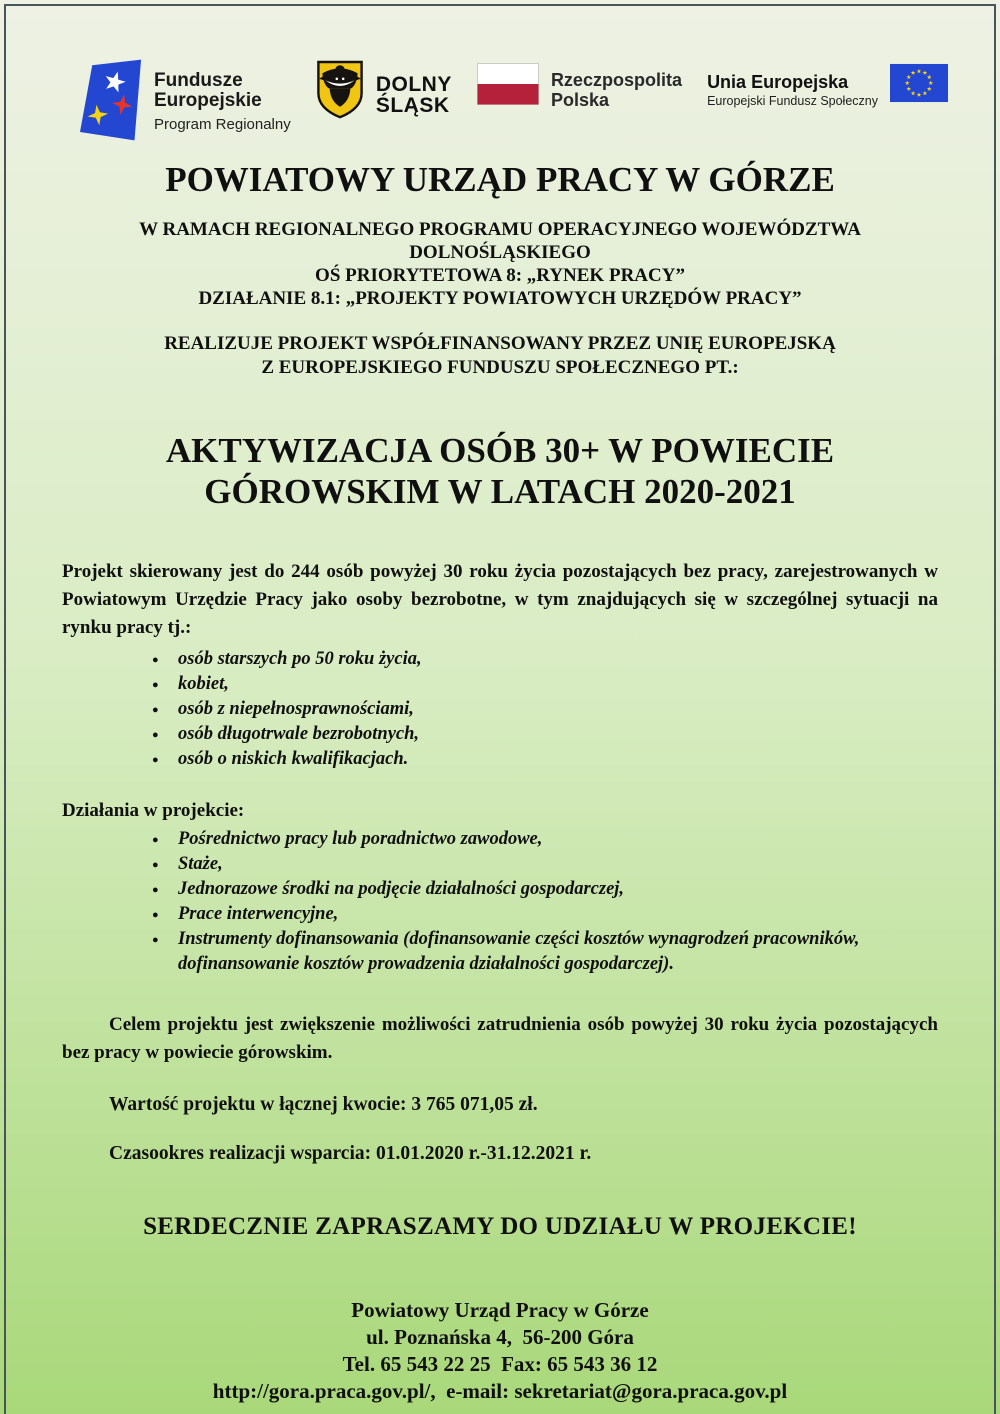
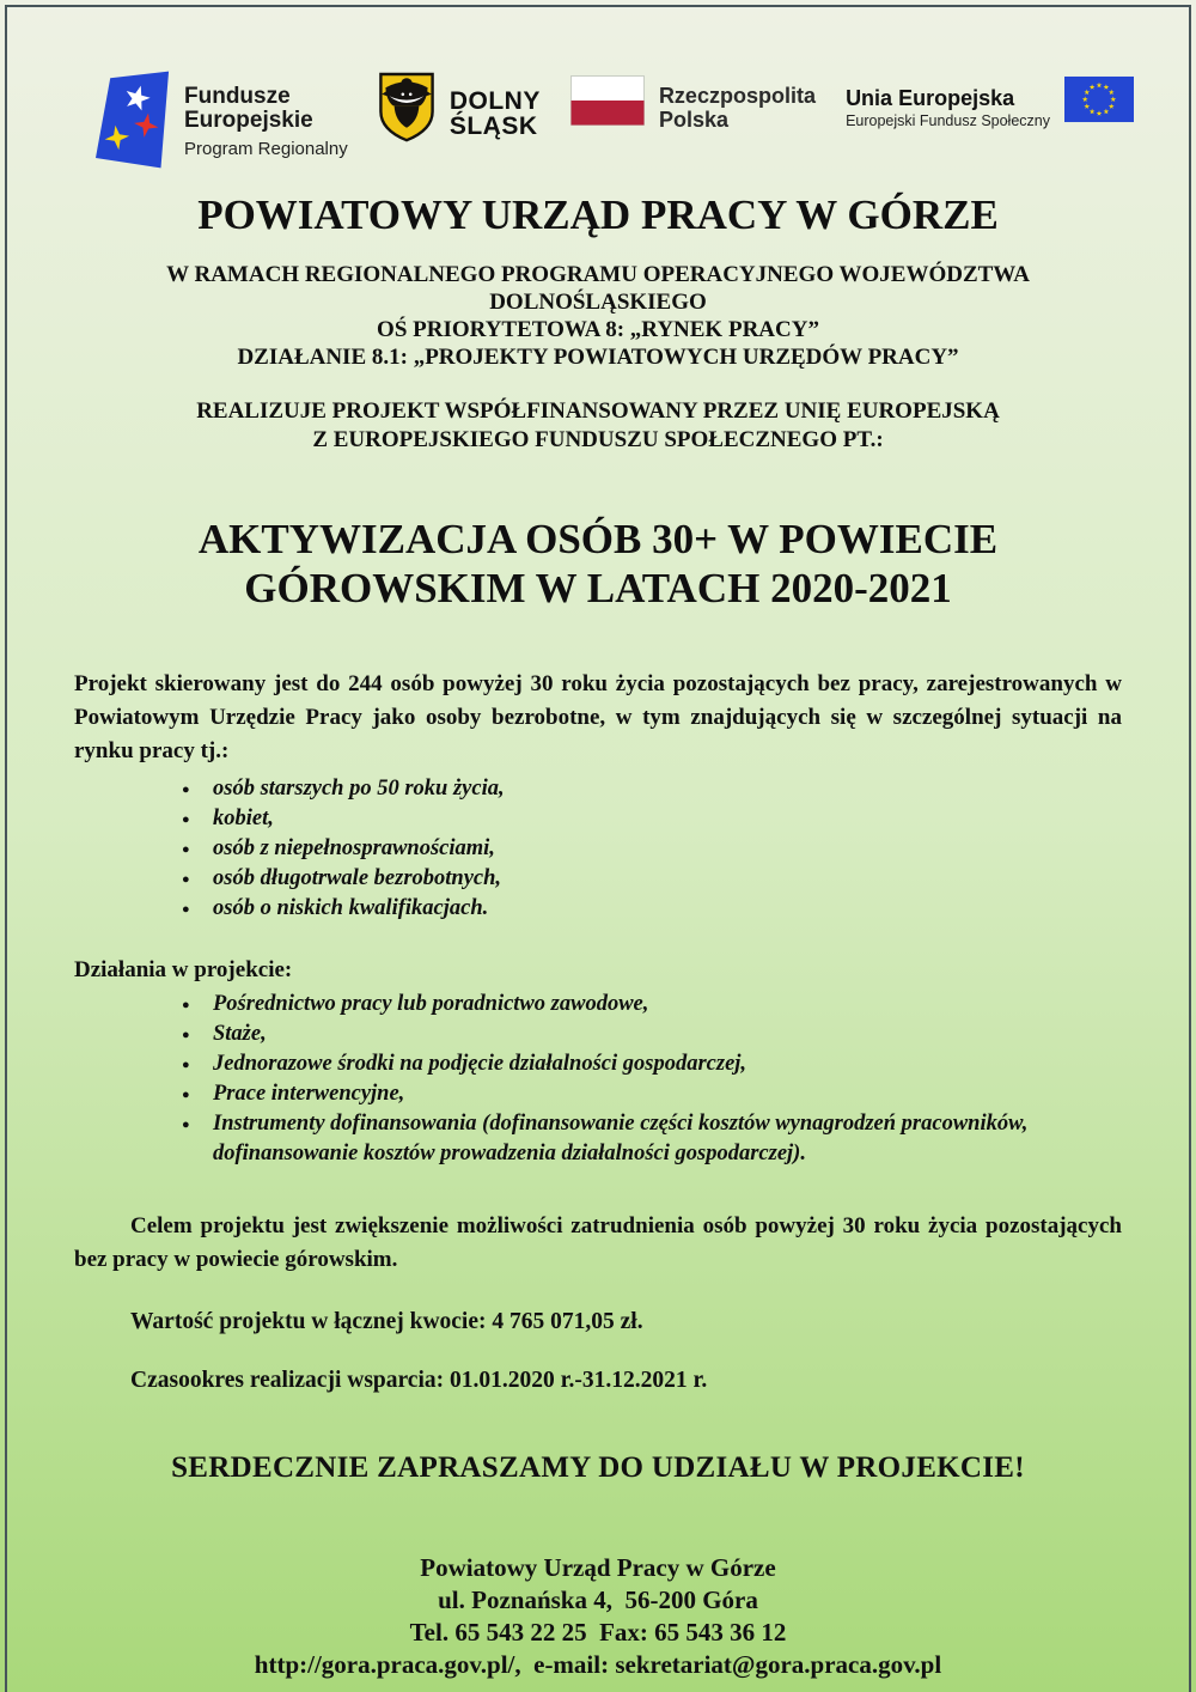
  Fundusze
  Europejskie
  Program Regionalny
  DOLNY
  ŚLĄSK
  Rzeczpospolita
  Polska
  Unia Europejska
  Europejski Fundusz Społeczny
  POWIATOWY URZĄD PRACY W GÓRZE
  W RAMACH REGIONALNEGO PROGRAMU OPERACYJNEGO WOJEWÓDZTWA
  DOLNOŚLĄSKIEGO
  OŚ PRIORYTETOWA 8: „RYNEK PRACY”
  DZIAŁANIE 8.1: „PROJEKTY POWIATOWYCH URZĘDÓW PRACY”
  REALIZUJE PROJEKT WSPÓŁFINANSOWANY PRZEZ UNIĘ EUROPEJSKĄ
  Z EUROPEJSKIEGO FUNDUSZU SPOŁECZNEGO PT.:
  AKTYWIZACJA OSÓB 30+ W POWIECIE
  GÓROWSKIM W LATACH 2020-2021
  Projekt skierowany jest do 244 osób powyżej 30 roku życia pozostających bez pracy, zarejestrowanych w Powiatowym Urzędzie Pracy jako osoby bezrobotne, w tym znajdujących się w szczególnej sytuacji na rynku pracy tj.:
  osób starszych po 50 roku życia,
  kobiet,
  osób z niepełnosprawnościami,
  osób długotrwale bezrobotnych,
  osób o niskich kwalifikacjach.
  Działania w projekcie:
  Pośrednictwo pracy lub poradnictwo zawodowe,
  Staże,
  Jednorazowe środki na podjęcie działalności gospodarczej,
  Prace interwencyjne,
  Instrumenty dofinansowania (dofinansowanie części kosztów wynagrodzeń pracowników, dofinansowanie kosztów prowadzenia działalności gospodarczej).
  Celem projektu jest zwiększenie możliwości zatrudnienia osób powyżej 30 roku życia pozostających bez pracy w powiecie górowskim.
- Wartość projektu w łącznej kwocie: 3 765 071,05 zł.
+ Wartość projektu w łącznej kwocie: 4 765 071,05 zł.
  Czasookres realizacji wsparcia: 01.01.2020 r.-31.12.2021 r.
  SERDECZNIE ZAPRASZAMY DO UDZIAŁU W PROJEKCIE!
  Powiatowy Urząd Pracy w Górze
  ul. Poznańska 4, 56-200 Góra
  Tel. 65 543 22 25 Fax: 65 543 36 12
  http://gora.praca.gov.pl/, e-mail: sekretariat@gora.praca.gov.pl
